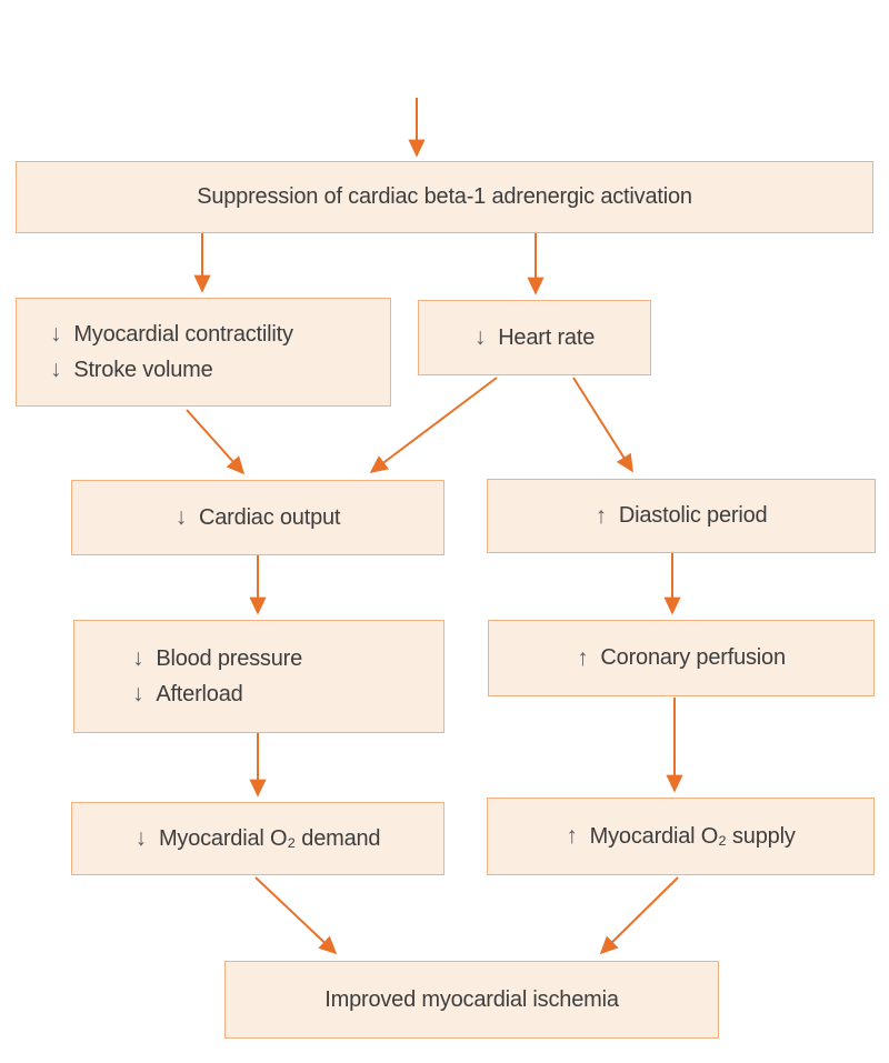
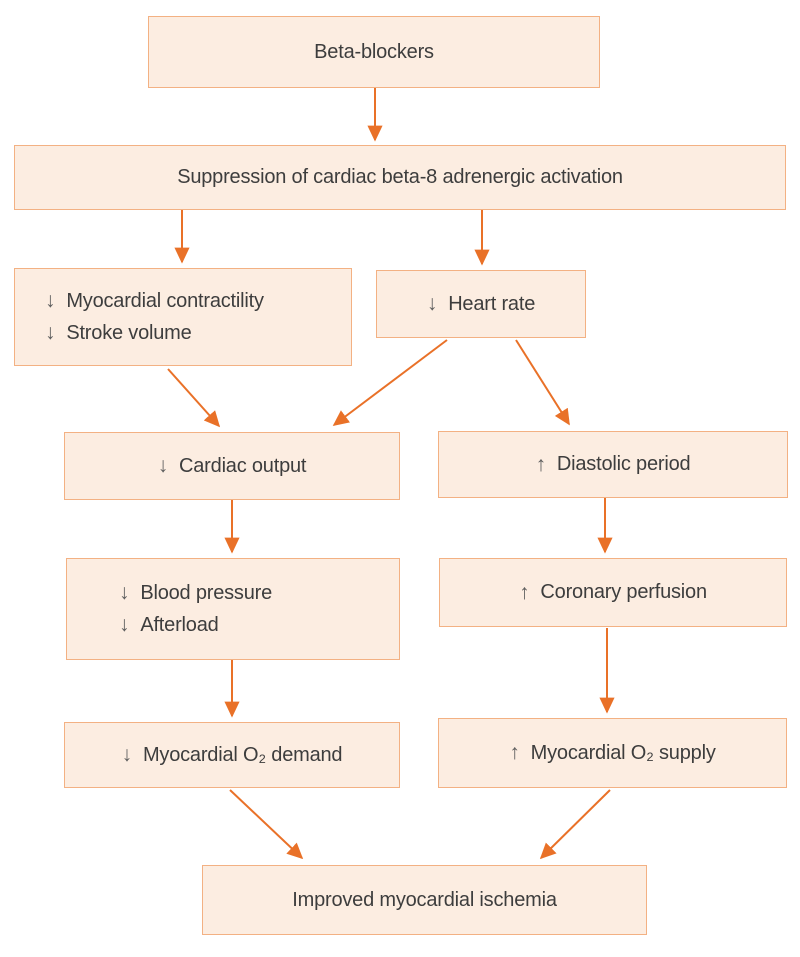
+ Beta-blockers
- Suppression of cardiac beta-1 adrenergic activation
+ Suppression of cardiac beta-8 adrenergic activation
  ↓
  Myocardial contractility
  ↓
  Stroke volume
  ↓
  Heart rate
  ↓
  Cardiac output
  ↑
  Diastolic period
  ↓
  Blood pressure
  ↓
  Afterload
  ↑
  Coronary perfusion
  ↓
  Myocardial O₂ demand
  ↑
  Myocardial O₂ supply
  Improved myocardial ischemia
